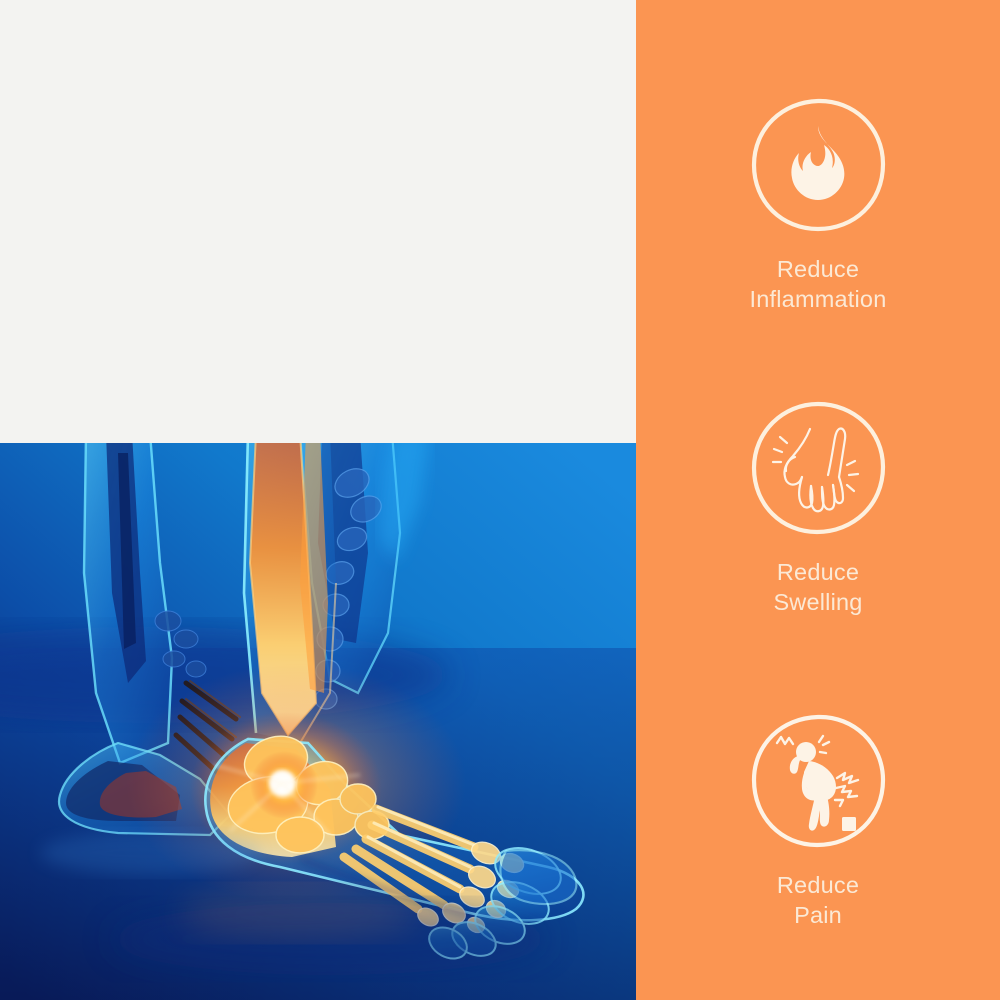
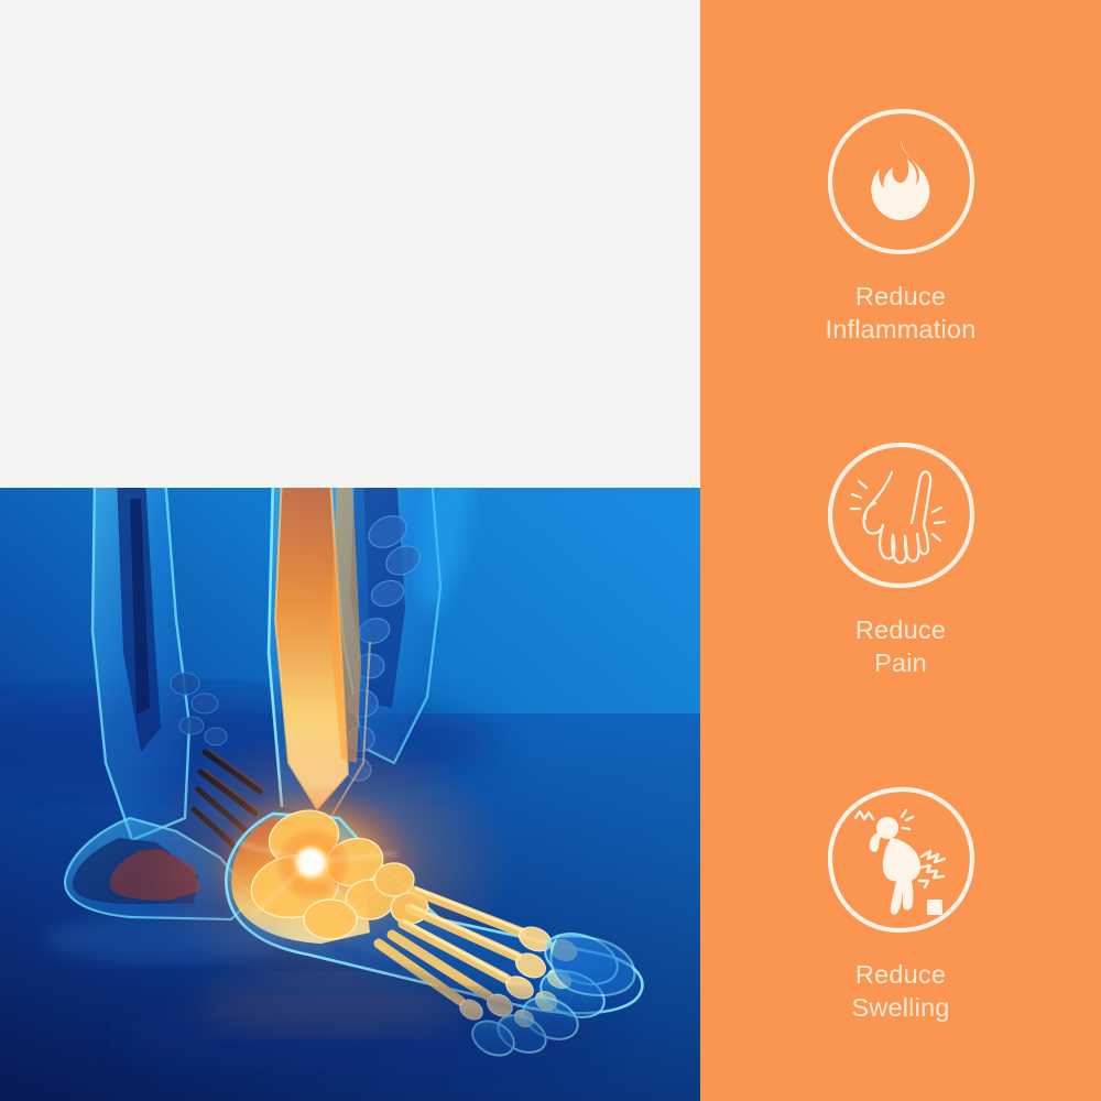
  Reduce
  Inflammation
  Reduce
- Swelling
+ Pain
  Reduce
- Pain
+ Swelling
